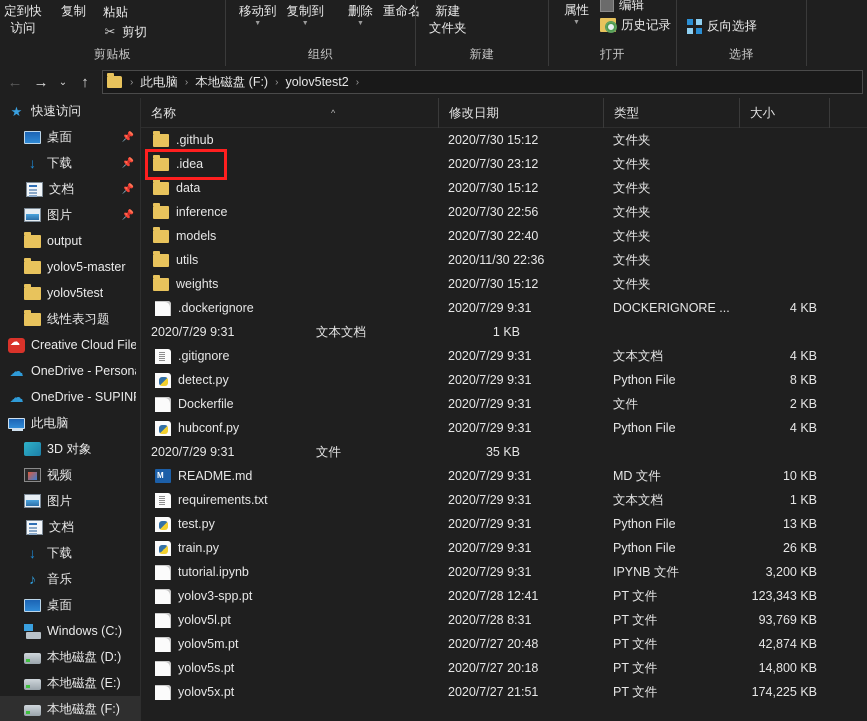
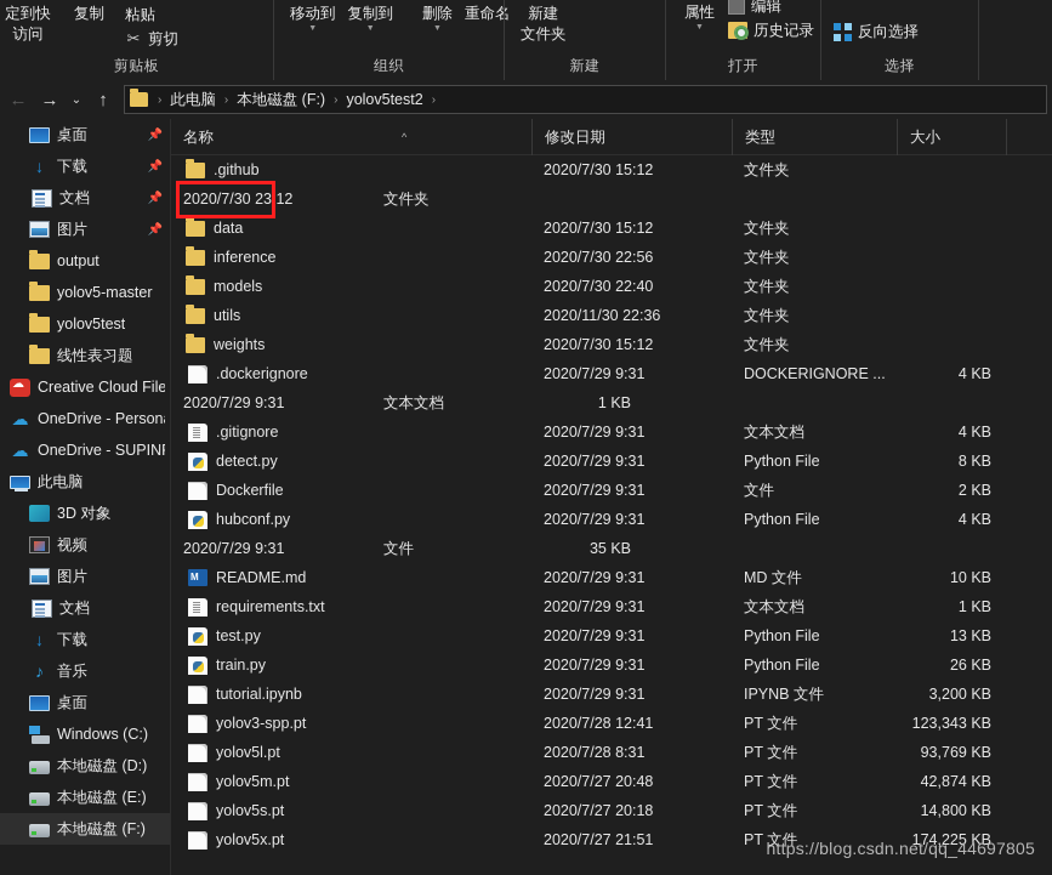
  定到快
  访问
  复制
  粘贴
  ✂
  剪切
  剪贴板
  移动到
  复制到
  删除
  重命名
  组织
  新建
  文件夹
  新建
  属性
  编辑
  历史记录
  打开
  反向选择
  选择
  ←
  →
  ⌄
  ↑
  ›
  此电脑
  ›
  本地磁盘 (F:)
  ›
  yolov5test2
  ›
- ★
- 快速访问
  桌面
  📌
  ↓
  下载
  📌
  文档
  📌
  图片
  📌
  output
  yolov5-master
  yolov5test
  线性表习题
  Creative Cloud File
  ☁
  OneDrive - Person
  ☁
  OneDrive - SUPIN
  此电脑
  3D 对象
  视频
  图片
  文档
  ↓
  下载
  ♪
  音乐
  桌面
  Windows (C:)
  本地磁盘 (D:)
  本地磁盘 (E:)
  本地磁盘 (F:)
  名称
  ^
  修改日期
  类型
  大小
  .github
  2020/7/30 15:12
  文件夹
- .idea
  2020/7/30 23:12
  文件夹
  data
  2020/7/30 15:12
  文件夹
  inference
  2020/7/30 22:56
  文件夹
  models
  2020/7/30 22:40
  文件夹
  utils
  2020/11/30 22:36
  文件夹
  weights
  2020/7/30 15:12
  文件夹
  .dockerignore
  2020/7/29 9:31
  DOCKERIGNORE ...
  4 KB
  2020/7/29 9:31
  文本文档
  1 KB
  .gitignore
  2020/7/29 9:31
  文本文档
  4 KB
  detect.py
  2020/7/29 9:31
  Python File
  8 KB
  Dockerfile
  2020/7/29 9:31
  文件
  2 KB
  hubconf.py
  2020/7/29 9:31
  Python File
  4 KB
  2020/7/29 9:31
  文件
  35 KB
  README.md
  2020/7/29 9:31
  MD 文件
  10 KB
  requirements.txt
  2020/7/29 9:31
  文本文档
  1 KB
  test.py
  2020/7/29 9:31
  Python File
  13 KB
  train.py
  2020/7/29 9:31
  Python File
  26 KB
  tutorial.ipynb
  2020/7/29 9:31
  IPYNB 文件
  3,200 KB
  yolov3-spp.pt
  2020/7/28 12:41
  PT 文件
  123,343 KB
  yolov5l.pt
  2020/7/28 8:31
  PT 文件
  93,769 KB
  yolov5m.pt
  2020/7/27 20:48
  PT 文件
  42,874 KB
  yolov5s.pt
  2020/7/27 20:18
  PT 文件
  14,800 KB
  yolov5x.pt
  2020/7/27 21:51
  PT 文件
  174,225 KB
+ https://blog.csdn.net/qq_44697805
